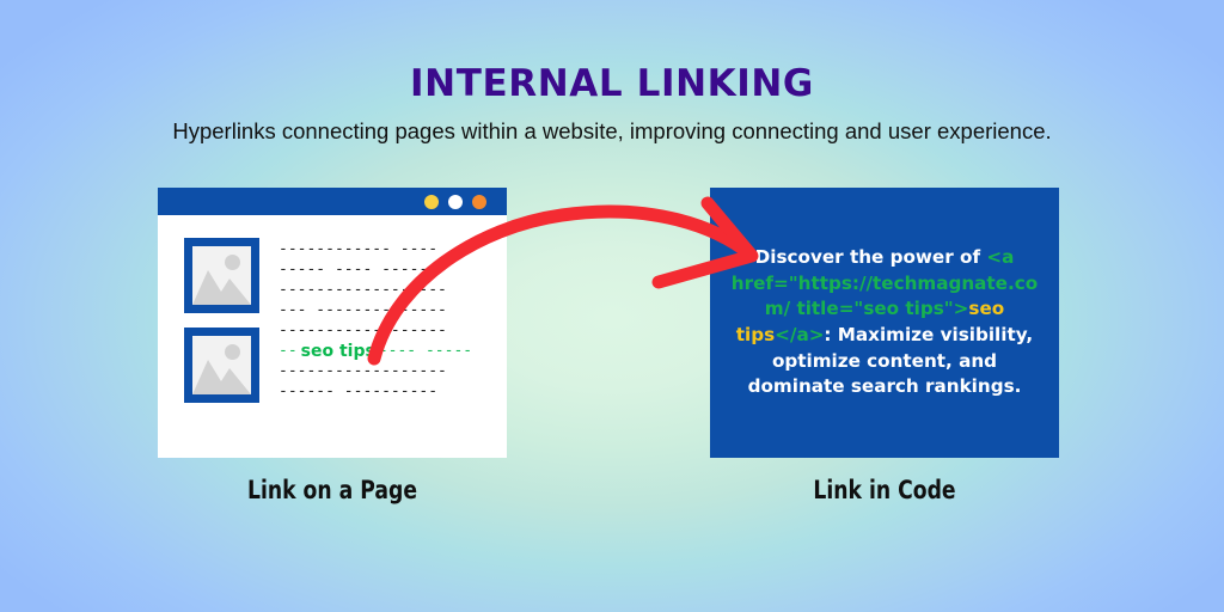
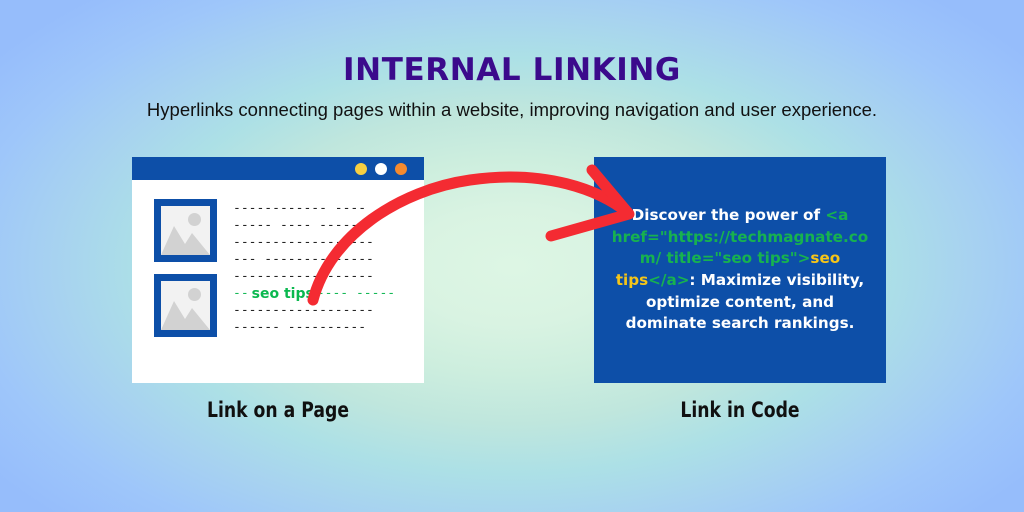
  INTERNAL LINKING
- Hyperlinks connecting pages within a website, improving connecting and user experience.
+ Hyperlinks connecting pages within a website, improving navigation and user experience.
  ------------ ----
  ----- ---- -----
  ----------------
  --- -------------
  -----------------
  --
  seo tip
  ---- -----
  ------------------
  ------ ----------
  Link on a Page
  Discover the power of <a href="https://techmagnate.com/ title="seo tips">seo tips</a>: Maximize visibility, optimize content, and dominate search rankings.
  Link in Code
